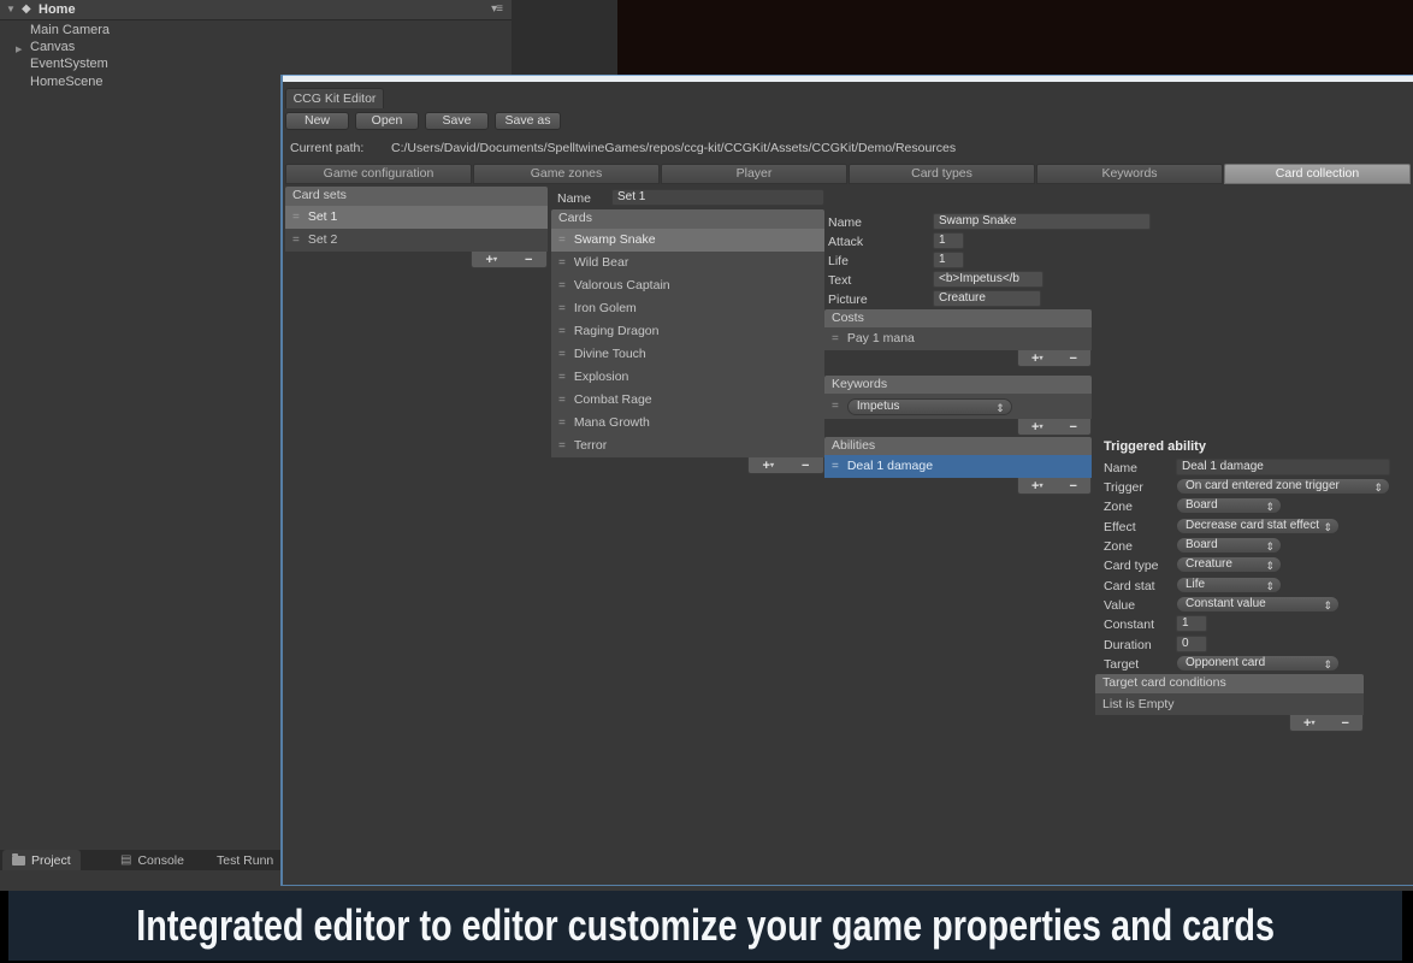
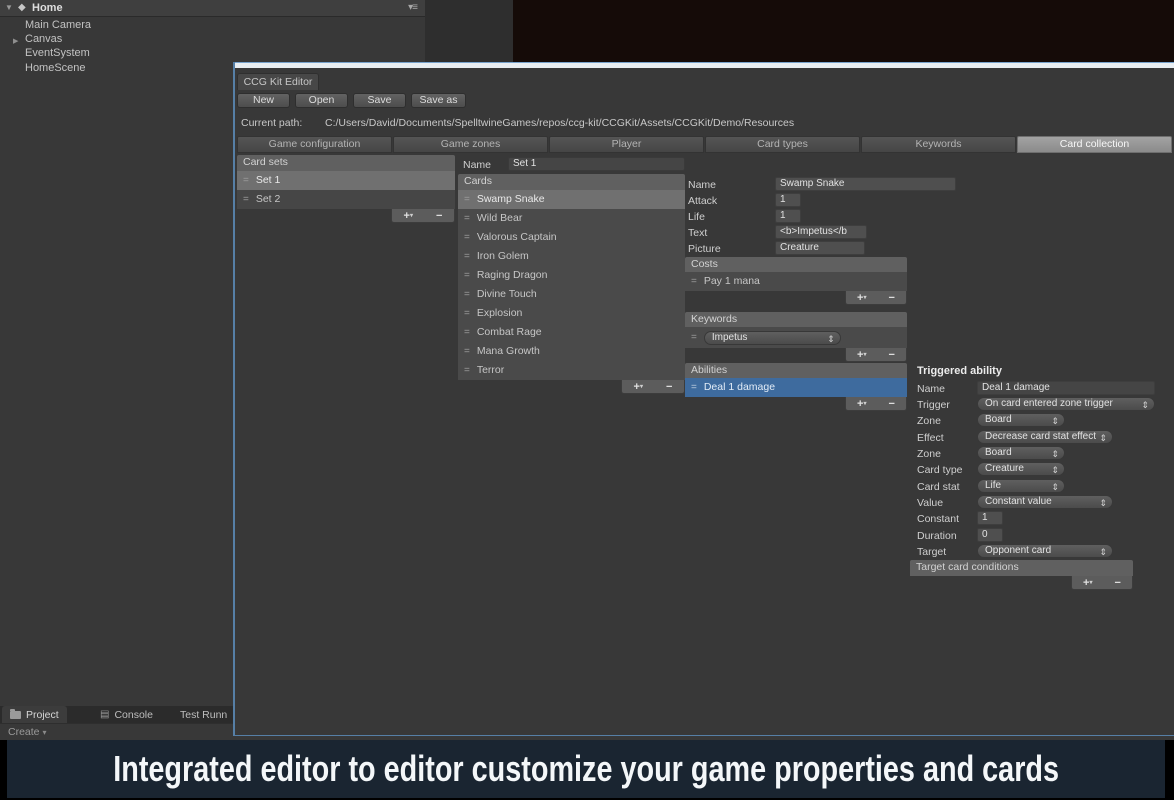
  ▼
  ◆
  Home
  ▾≡
  Main Camera
  Canvas
  EventSystem
  HomeScene
  Project
  ▤
  Console
  Test Runn
+ Create ▾
  CCG Kit Editor
  New
  Open
  Save
  Save as
  Current path:
  C:/Users/David/Documents/SpelltwineGames/repos/ccg-kit/CCGKit/Assets/CCGKit/Demo/Resources
  Game configuration
  Game zones
  Player
  Card types
  Keywords
  Card collection
  Card sets
  =
  Set 1
  =
  Set 2
  −
  Name
  Set 1
  Cards
  =
  Swamp Snake
  =
  Wild Bear
  =
  Valorous Captain
  =
  Iron Golem
  =
  Raging Dragon
  =
  Divine Touch
  =
  Explosion
  =
  Combat Rage
  =
  Mana Growth
  =
  Terror
  −
  Name
  Swamp Snake
  Attack
  1
  Life
  1
  Text
  <b>Impetus</b
  Picture
  Creature
  Costs
  =
  Pay 1 mana
  −
  Keywords
  =
  Impetus
  ⇕
  −
  Abilities
  =
  Deal 1 damage
  −
  Triggered ability
  Name
  Deal 1 damage
  Trigger
  On card entered zone trigger
  ⇕
  Zone
  Board
  ⇕
  Effect
  Decrease card stat effect
  ⇕
  Zone
  Board
  ⇕
  Card type
  Creature
  ⇕
  Card stat
  Life
  ⇕
  Value
  Constant value
  ⇕
  Constant
  1
  Duration
  0
  Target
  Opponent card
  ⇕
  Target card conditions
- List is Empty
  −
  Integrated editor to editor customize your game properties and cards
